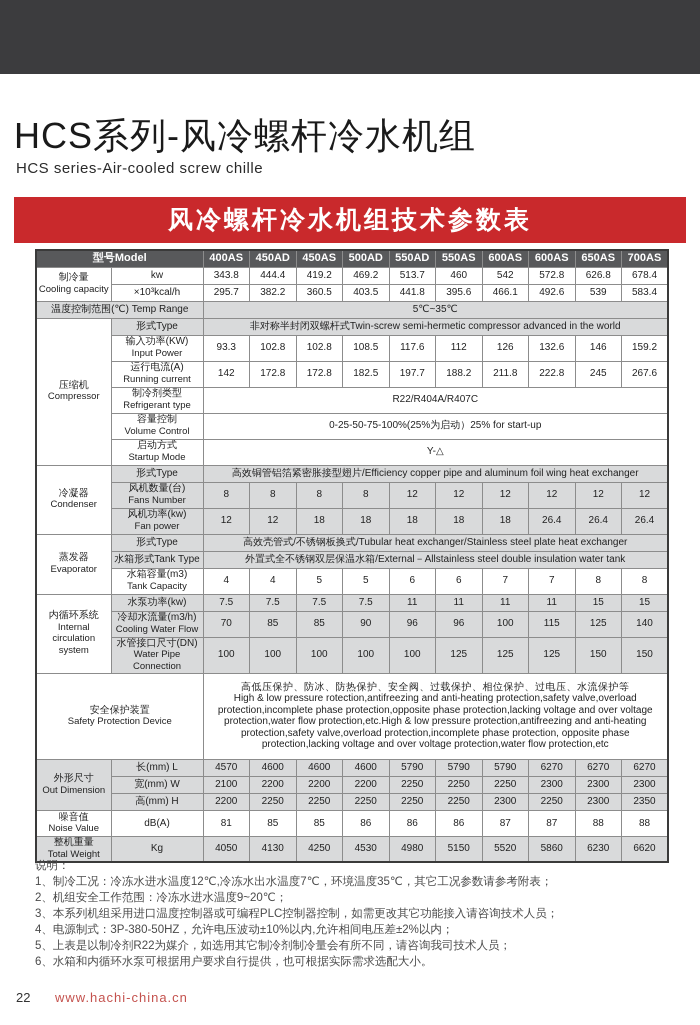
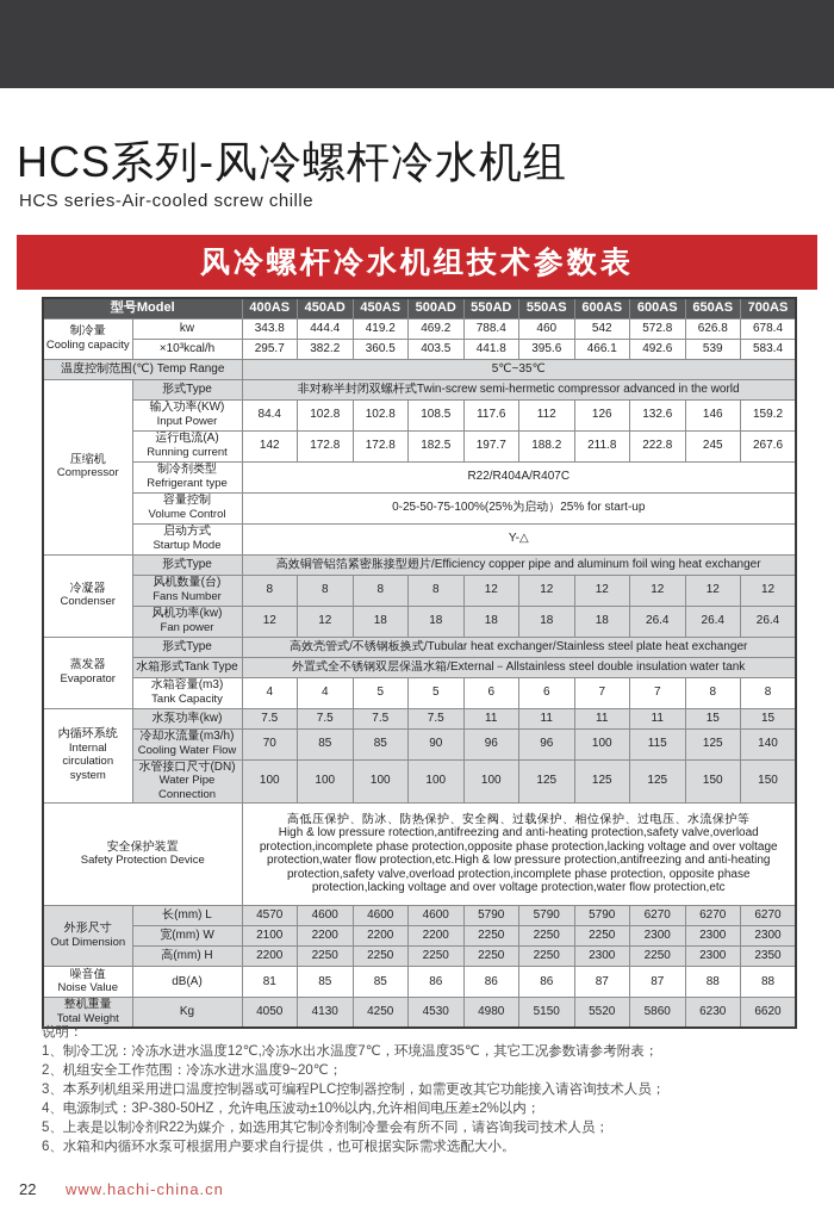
  HCS系列-风冷螺杆冷水机组
  HCS series-Air-cooled screw chille
  风冷螺杆冷水机组技术参数表
  型号Model	400AS	450AD	450AS	500AD	550AD	550AS	600AS	600AS	650AS	700AS
- 制冷量Cooling capacity	kw	343.8	444.4	419.2	469.2	513.7	460	542	572.8	626.8	678.4
+ 制冷量Cooling capacity	kw	343.8	444.4	419.2	469.2	788.4	460	542	572.8	626.8	678.4
  ×10³kcal/h	295.7	382.2	360.5	403.5	441.8	395.6	466.1	492.6	539	583.4
  温度控制范围(℃) Temp Range	5℃~35℃
  压缩机Compressor	形式Type	非对称半封闭双螺杆式Twin-screw semi-hermetic compressor advanced in the world
- 输入功率(KW)Input Power	93.3	102.8	102.8	108.5	117.6	112	126	132.6	146	159.2
+ 输入功率(KW)Input Power	84.4	102.8	102.8	108.5	117.6	112	126	132.6	146	159.2
  运行电流(A)Running current	142	172.8	172.8	182.5	197.7	188.2	211.8	222.8	245	267.6
  制冷剂类型Refrigerant type	R22/R404A/R407C
  容量控制Volume Control	0-25-50-75-100%(25%为启动）25% for start-up
  启动方式Startup Mode	Y-△
  冷凝器Condenser	形式Type	高效铜管铝箔紧密胀接型翅片/Efficiency copper pipe and aluminum foil wing heat exchanger
  风机数量(台)Fans Number	8	8	8	8	12	12	12	12	12	12
  风机功率(kw)Fan power	12	12	18	18	18	18	18	26.4	26.4	26.4
  蒸发器Evaporator	形式Type	高效壳管式/不锈钢板换式/Tubular heat exchanger/Stainless steel plate heat exchanger
  水箱形式Tank Type	外置式全不锈钢双层保温水箱/External－Allstainless steel double insulation water tank
  水箱容量(m3)Tank Capacity	4	4	5	5	6	6	7	7	8	8
  内循环系统Internalcirculationsystem	水泵功率(kw)	7.5	7.5	7.5	7.5	11	11	11	11	15	15
  冷却水流量(m3/h)Cooling Water Flow	70	85	85	90	96	96	100	115	125	140
  水管接口尺寸(DN)Water Pipe Connection	100	100	100	100	100	125	125	125	150	150
  安全保护装置Safety Protection Device	高低压保护、防冰、防热保护、安全阀、过载保护、相位保护、过电压、水流保护等High & low pressure rotection,antifreezing and anti-heating protection,safety valve,overload protection,incomplete phase protection,opposite phase protection,lacking voltage and over voltage protection,water flow protection,etc.High & low pressure protection,antifreezing and anti-heating protection,safety valve,overload protection,incomplete phase protection, opposite phase protection,lacking voltage and over voltage protection,water flow protection,etc
  外形尺寸Out Dimension	长(mm) L	4570	4600	4600	4600	5790	5790	5790	6270	6270	6270
  宽(mm) W	2100	2200	2200	2200	2250	2250	2250	2300	2300	2300
  高(mm) H	2200	2250	2250	2250	2250	2250	2300	2250	2300	2350
  噪音值Noise Value	dB(A)	81	85	85	86	86	86	87	87	88	88
  整机重量Total Weight	Kg	4050	4130	4250	4530	4980	5150	5520	5860	6230	6620
  说明：
  1、制冷工况：冷冻水进水温度12℃,冷冻水出水温度7℃，环境温度35℃，其它工况参数请参考附表；
  2、机组安全工作范围：冷冻水进水温度9~20℃；
  3、本系列机组采用进口温度控制器或可编程PLC控制器控制，如需更改其它功能接入请咨询技术人员；
  4、电源制式：3P-380-50HZ，允许电压波动±10%以内,允许相间电压差±2%以内；
  5、上表是以制冷剂R22为媒介，如选用其它制冷剂制冷量会有所不同，请咨询我司技术人员；
  6、水箱和内循环水泵可根据用户要求自行提供，也可根据实际需求选配大小。
  22
  www.hachi-china.cn
